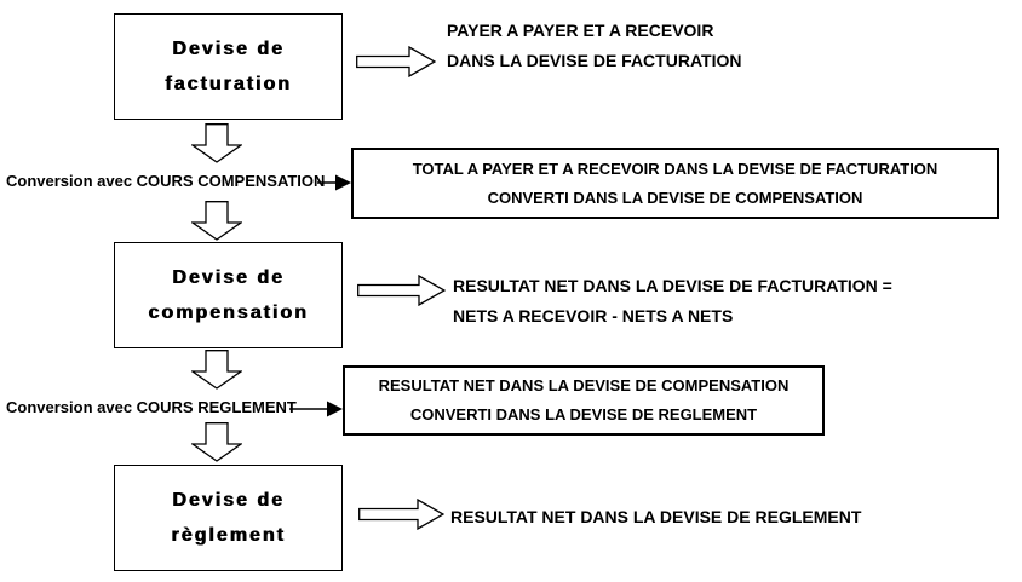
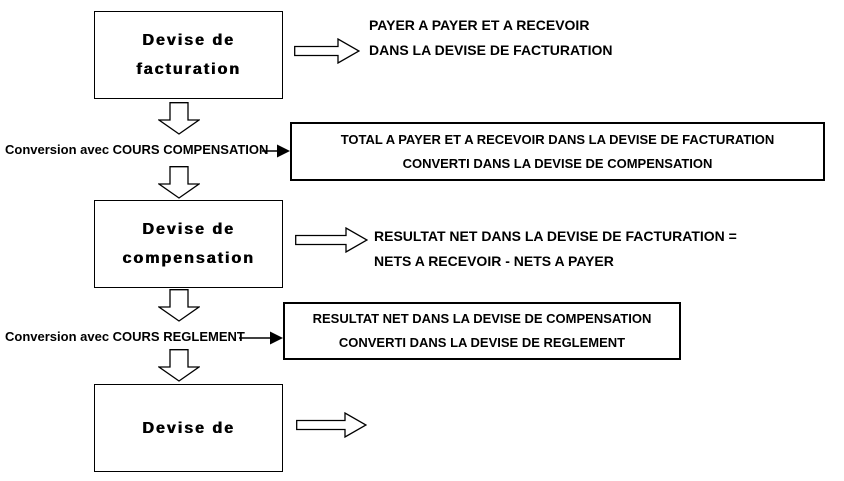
  Devise de
  facturation
  PAYER A PAYER ET A RECEVOIR
  DANS LA DEVISE DE FACTURATION
  Conversion avec COURS COMPENSATION
  TOTAL A PAYER ET A RECEVOIR DANS LA DEVISE DE FACTURATION
  CONVERTI DANS LA DEVISE DE COMPENSATION
  Devise de
  compensation
  RESULTAT NET DANS LA DEVISE DE FACTURATION =
- NETS A RECEVOIR - NETS A NETS
+ NETS A RECEVOIR - NETS A PAYER
  Conversion avec COURS REGLEMENT
  RESULTAT NET DANS LA DEVISE DE COMPENSATION
  CONVERTI DANS LA DEVISE DE REGLEMENT
  Devise de
- règlement
- RESULTAT NET DANS LA DEVISE DE REGLEMENT
